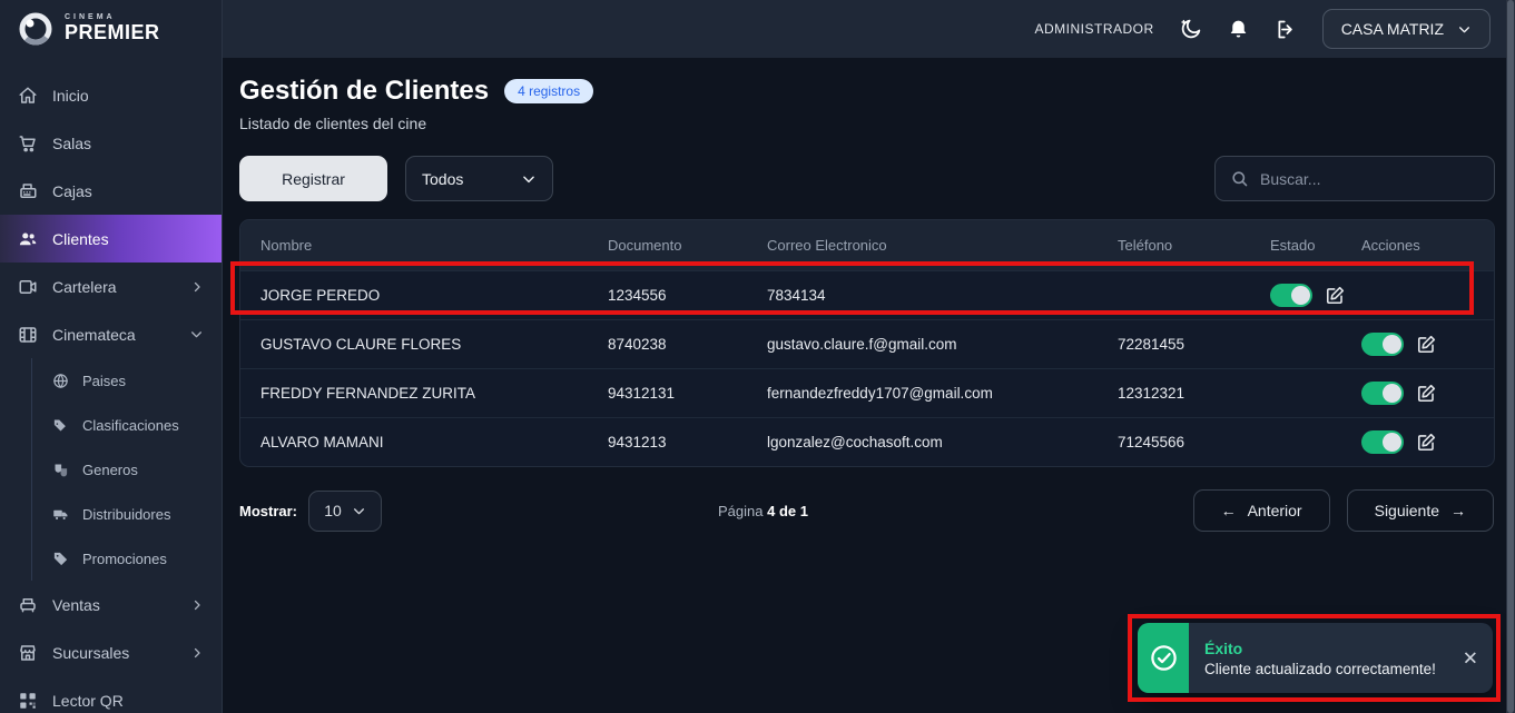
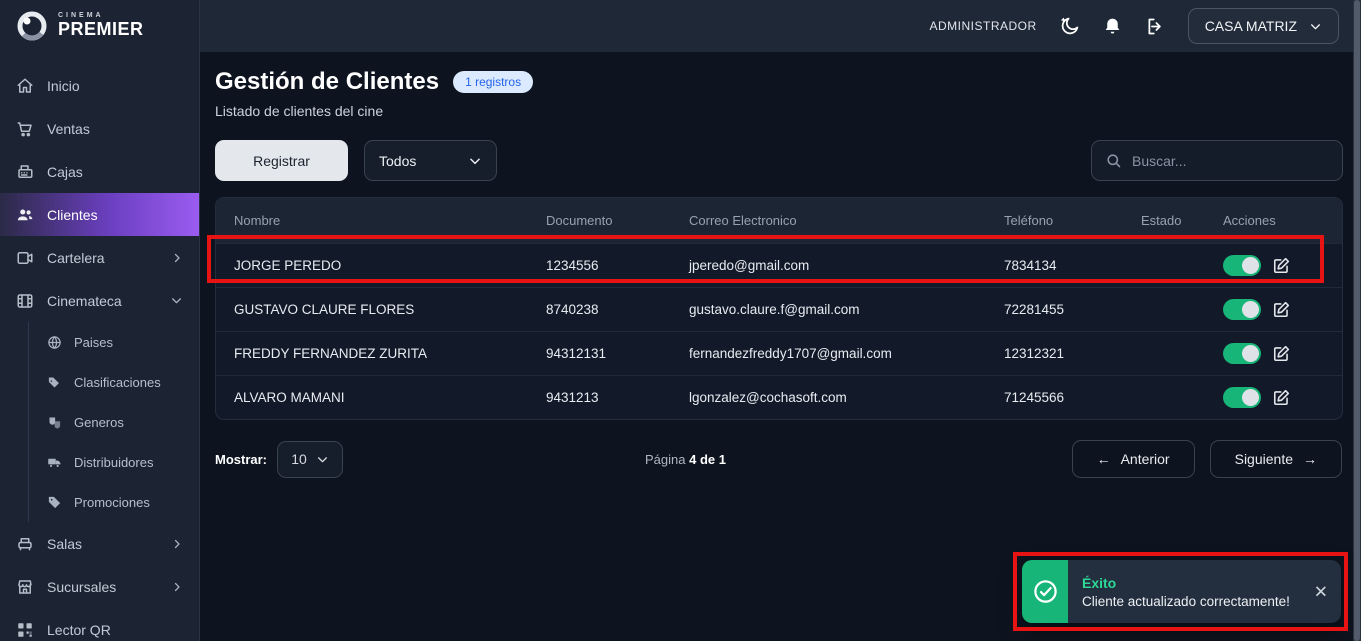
  PREMIER
  Inicio
- Salas
+ Ventas
  Cajas
  Clientes
  Cartelera
  Cinemateca
  Paises
  Clasificaciones
  Generos
  Distribuidores
  Promociones
- Ventas
+ Salas
  Sucursales
  Lector QR
  ADMINISTRADOR
  CASA MATRIZ
  Gestión de Clientes
- 4 registros
+ 1 registros
  Listado de clientes del cine
  Registrar
  Todos
  Buscar...
  Nombre
  Documento
  Correo Electronico
  Teléfono
  Estado
  Acciones
  JORGE PEREDO
  1234556
+ jperedo@gmail.com
  7834134
  GUSTAVO CLAURE FLORES
  8740238
  gustavo.claure.f@gmail.com
  72281455
  FREDDY FERNANDEZ ZURITA
  94312131
  fernandezfreddy1707@gmail.com
  12312321
  ALVARO MAMANI
  9431213
  lgonzalez@cochasoft.com
  71245566
  Mostrar:
  10
  Página 4 de 1
  ←
  Anterior
  Siguiente
  →
  Éxito
  Cliente actualizado correctamente!
  ✕
